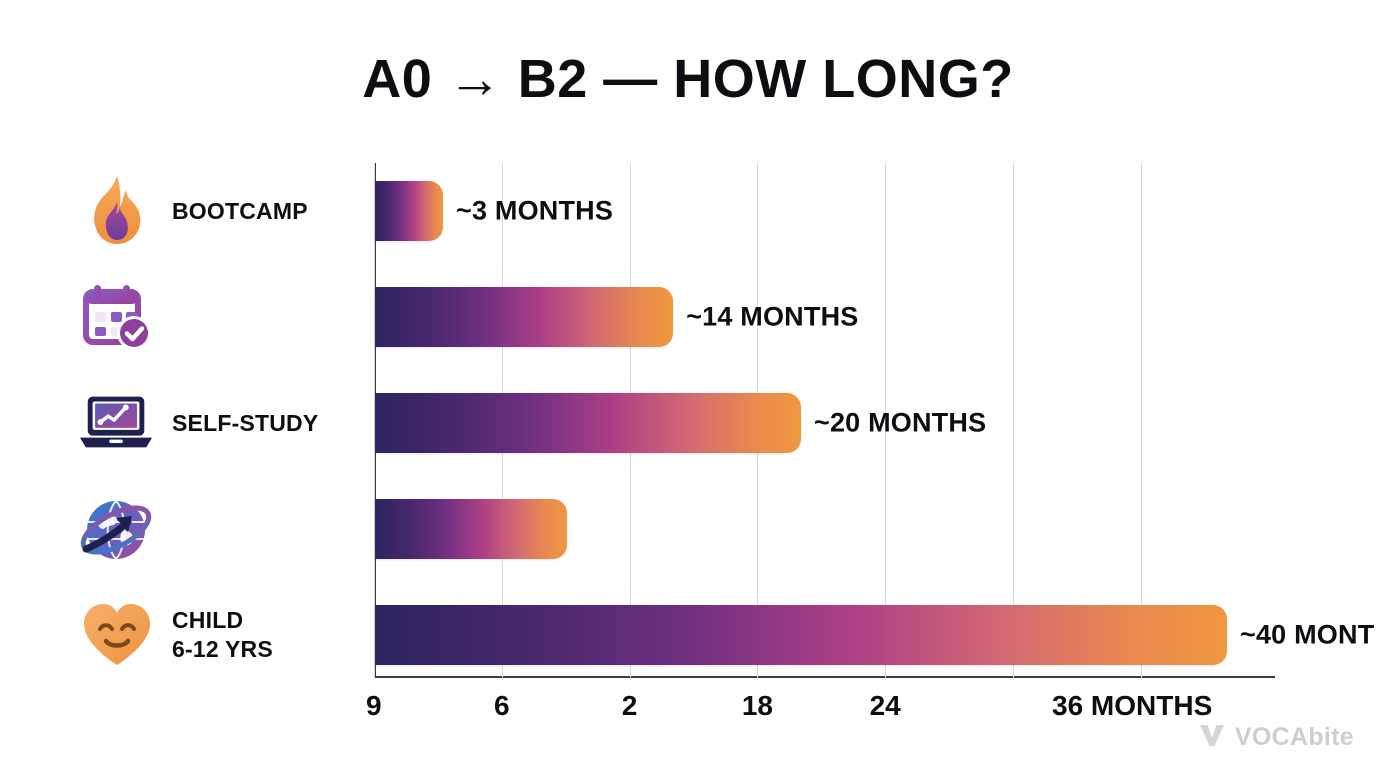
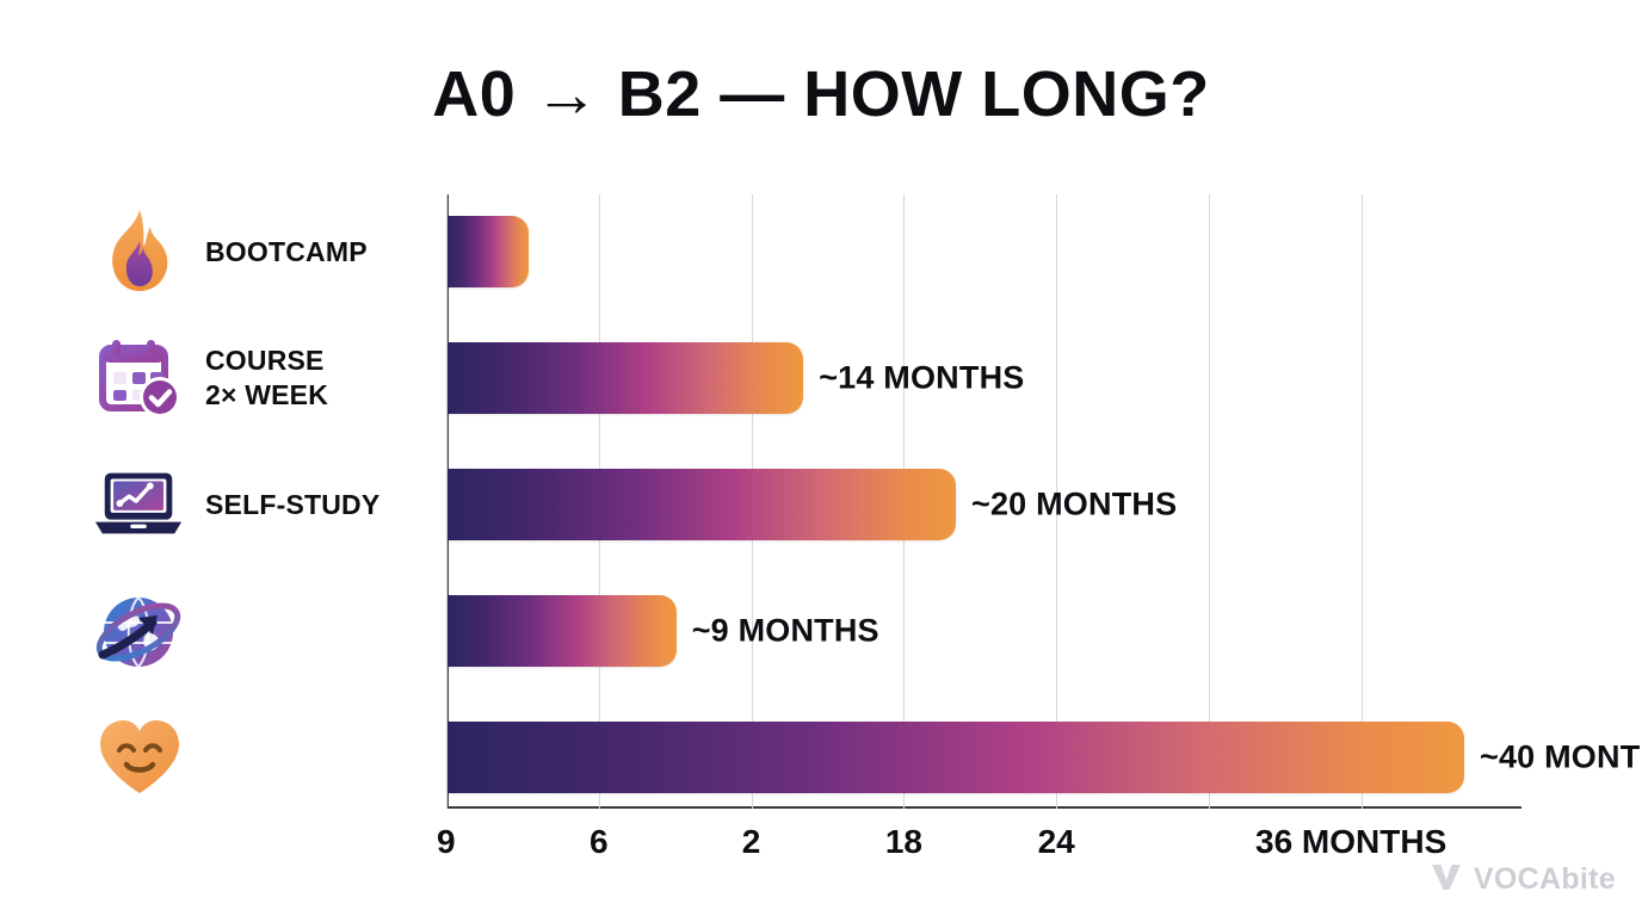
  A0 → B2 — HOW LONG?
- ~3 MONTHS
  ~14 MONTHS
  ~20 MONTHS
+ ~9 MONTHS
  ~40 MONT
  9
  6
  2
  18
  24
  36 MONTHS
  VOCAbite
  BOOTCAMP
+ COURSE
+ 2× WEEK
  SELF-STUDY
- CHILD
- 6-12 YRS
